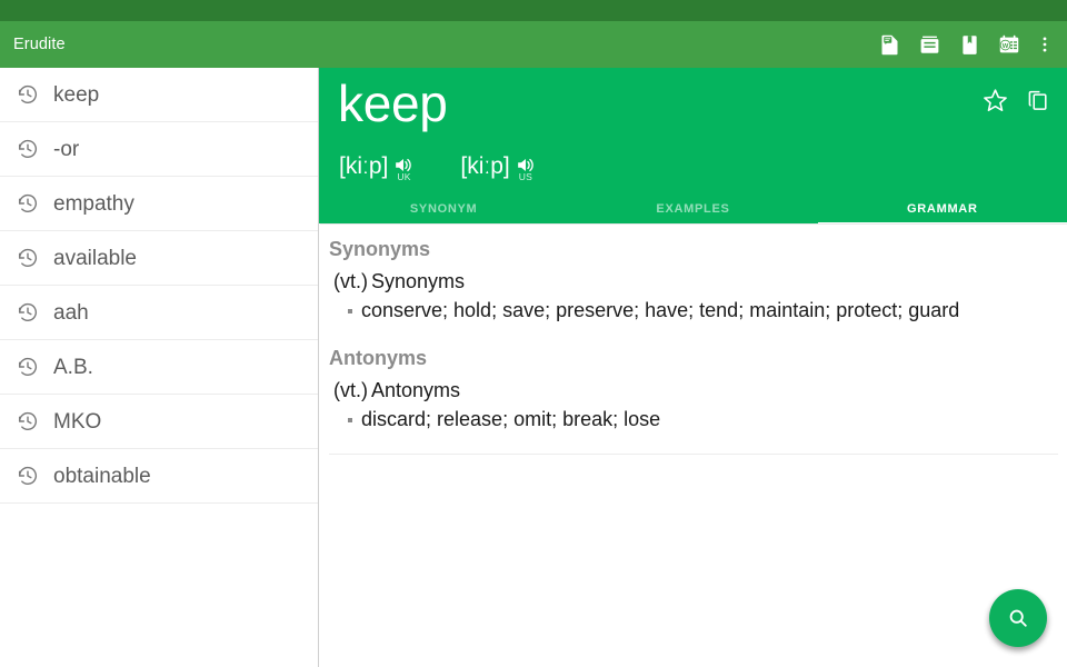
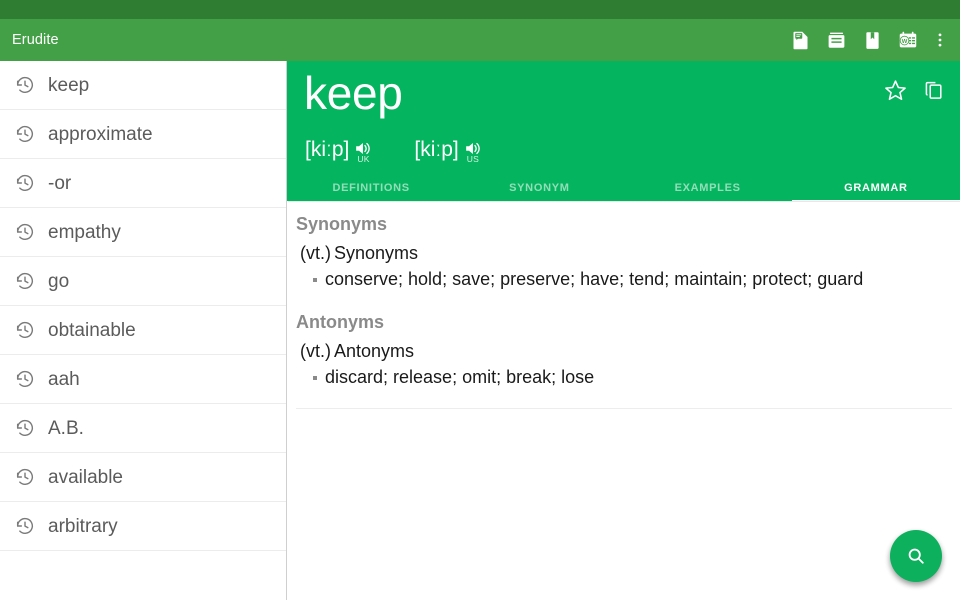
  Erudite
  keep
+ approximate
  -or
  empathy
+ go
- available
+ obtainable
  aah
  A.B.
- MKO
- obtainable
+ available
+ arbitrary
  keep
  [kiːp]
  UK
  [kiːp]
  US
+ DEFINITIONS
  SYNONYM
  EXAMPLES
  GRAMMAR
  Synonyms
  (vt.) Synonyms
  conserve; hold; save; preserve; have; tend; maintain; protect; guard
  Antonyms
  (vt.) Antonyms
  discard; release; omit; break; lose
